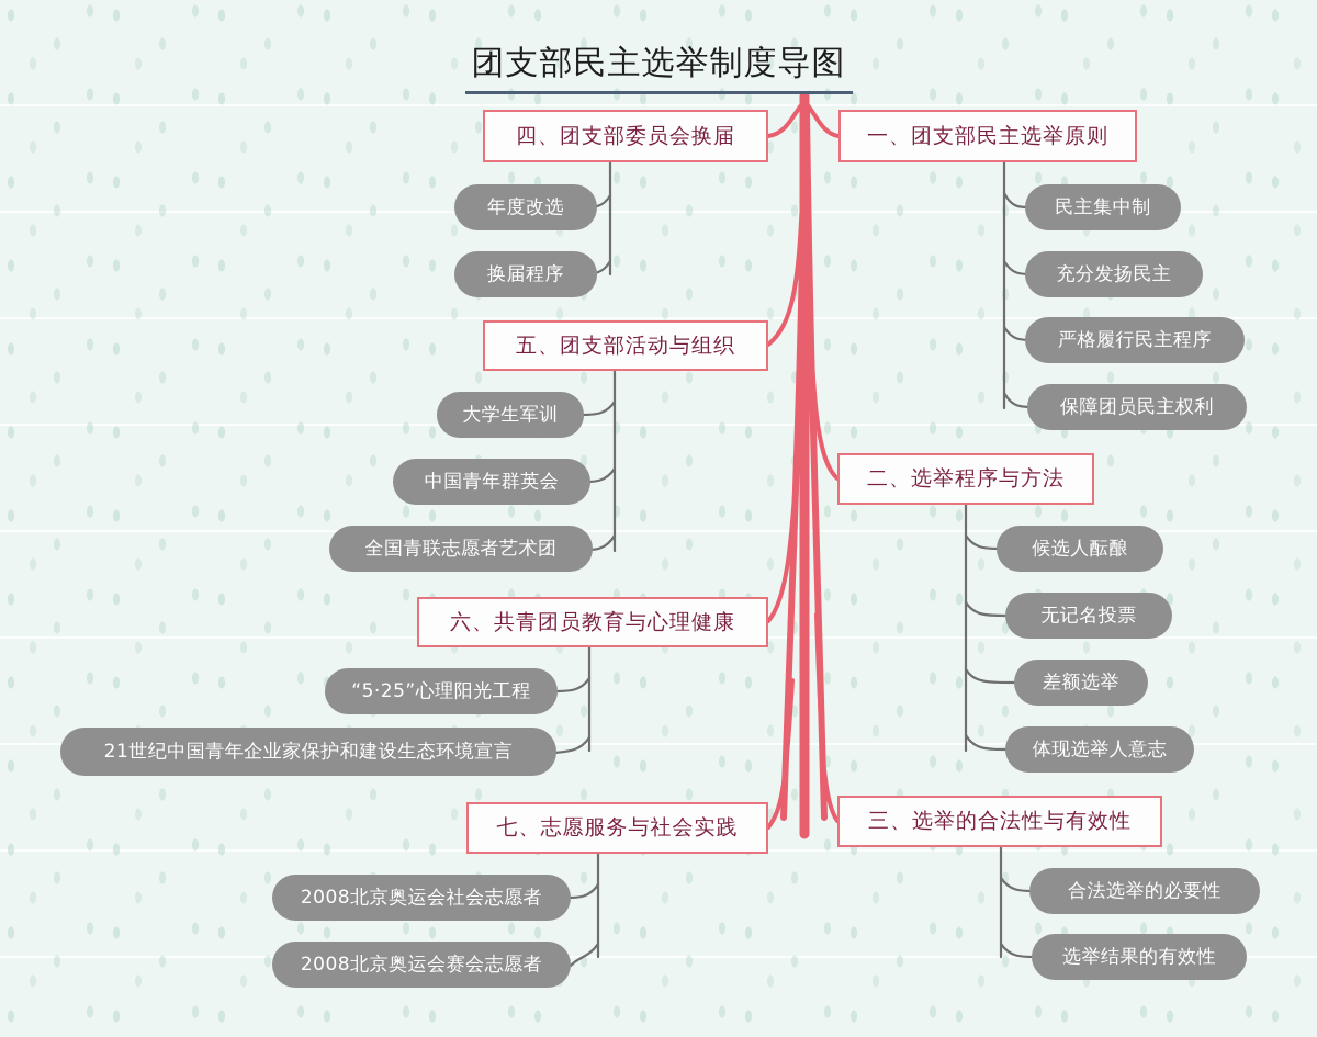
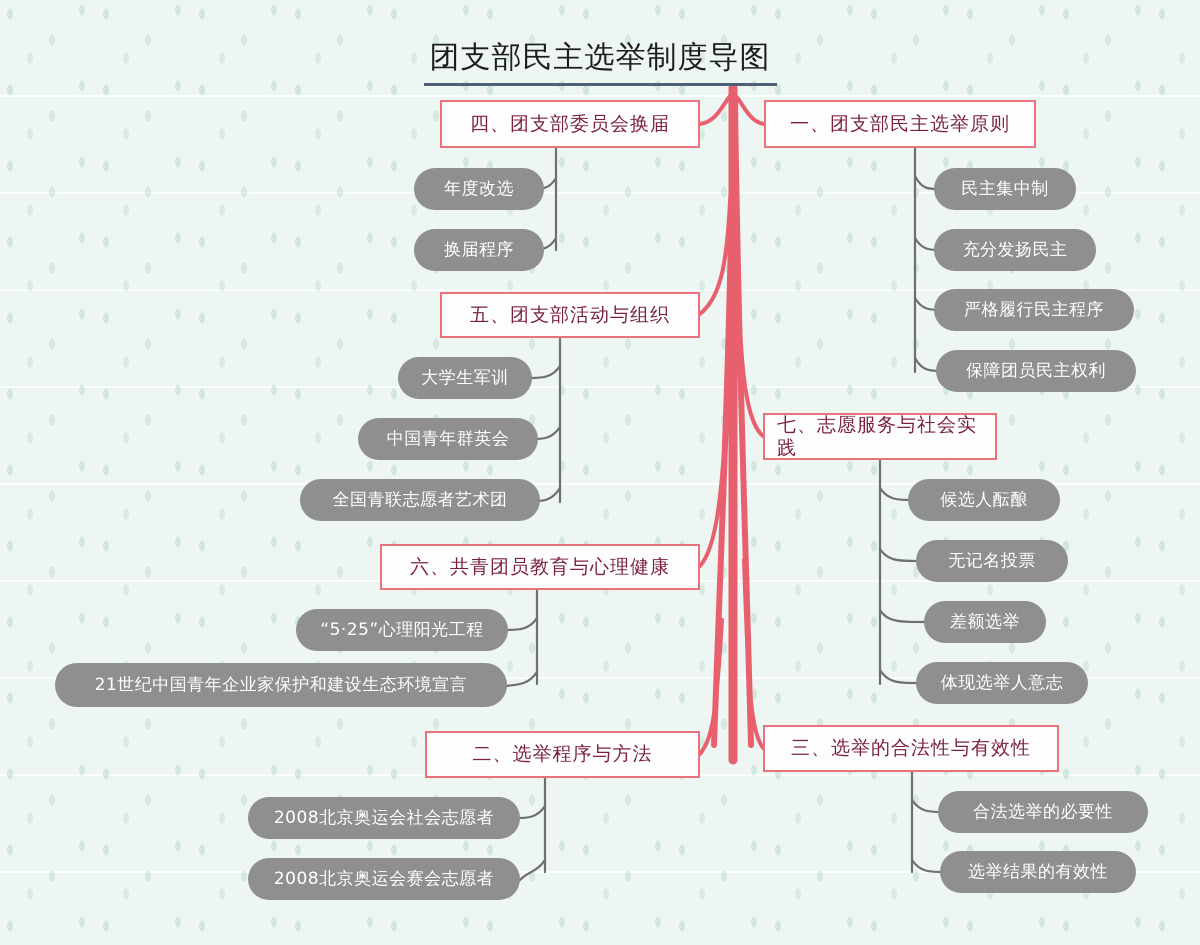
  团支部民主选举制度导图
  一、团支部民主选举原则
- 二、选举程序与方法
+ 七、志愿服务与社会实践
  三、选举的合法性与有效性
  四、团支部委员会换届
  五、团支部活动与组织
  六、共青团员教育与心理健康
- 七、志愿服务与社会实践
+ 二、选举程序与方法
  民主集中制
  充分发扬民主
  严格履行民主程序
  保障团员民主权利
  候选人酝酿
  无记名投票
  差额选举
  体现选举人意志
  合法选举的必要性
  选举结果的有效性
  年度改选
  换届程序
  大学生军训
  中国青年群英会
  全国青联志愿者艺术团
  “5·25”心理阳光工程
  21世纪中国青年企业家保护和建设生态环境宣言
  2008北京奥运会社会志愿者
  2008北京奥运会赛会志愿者
